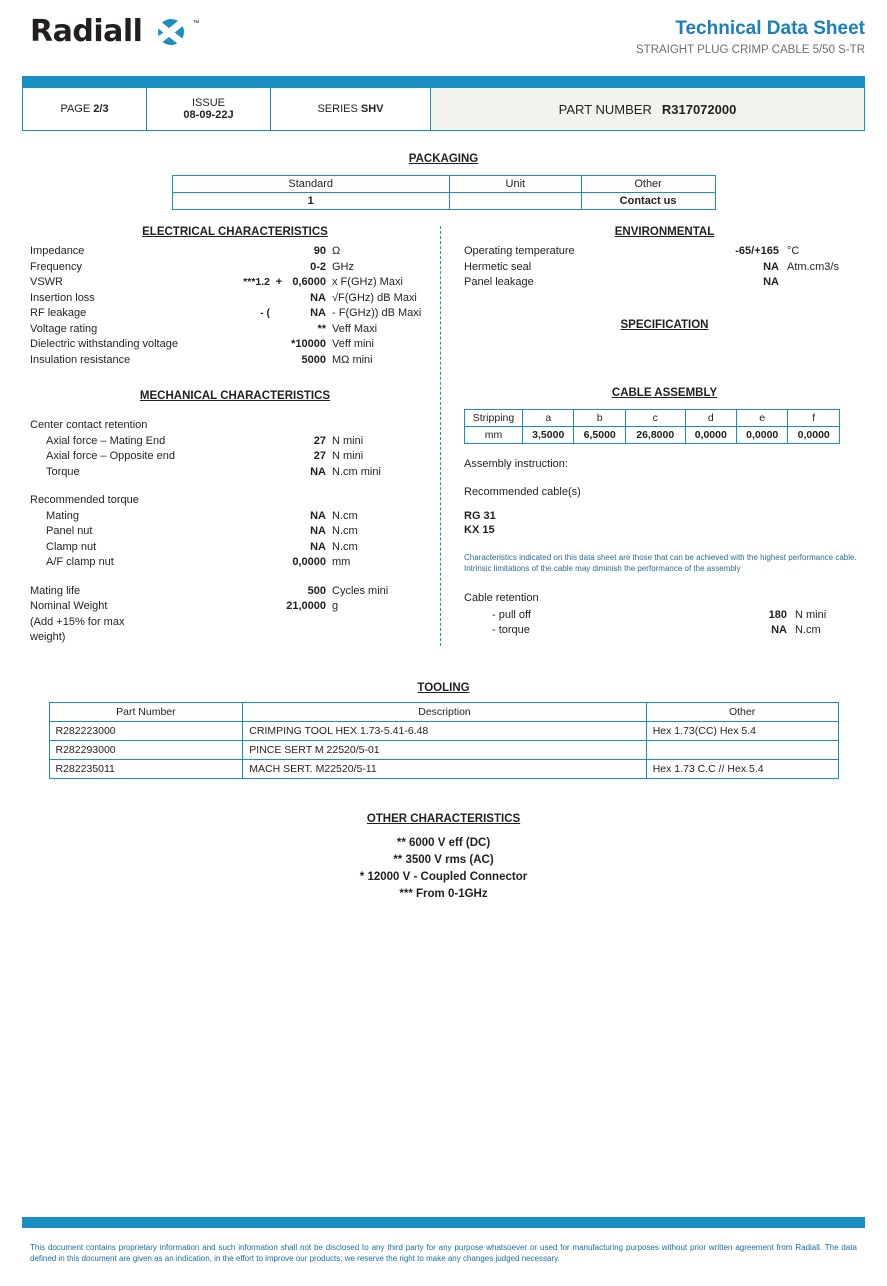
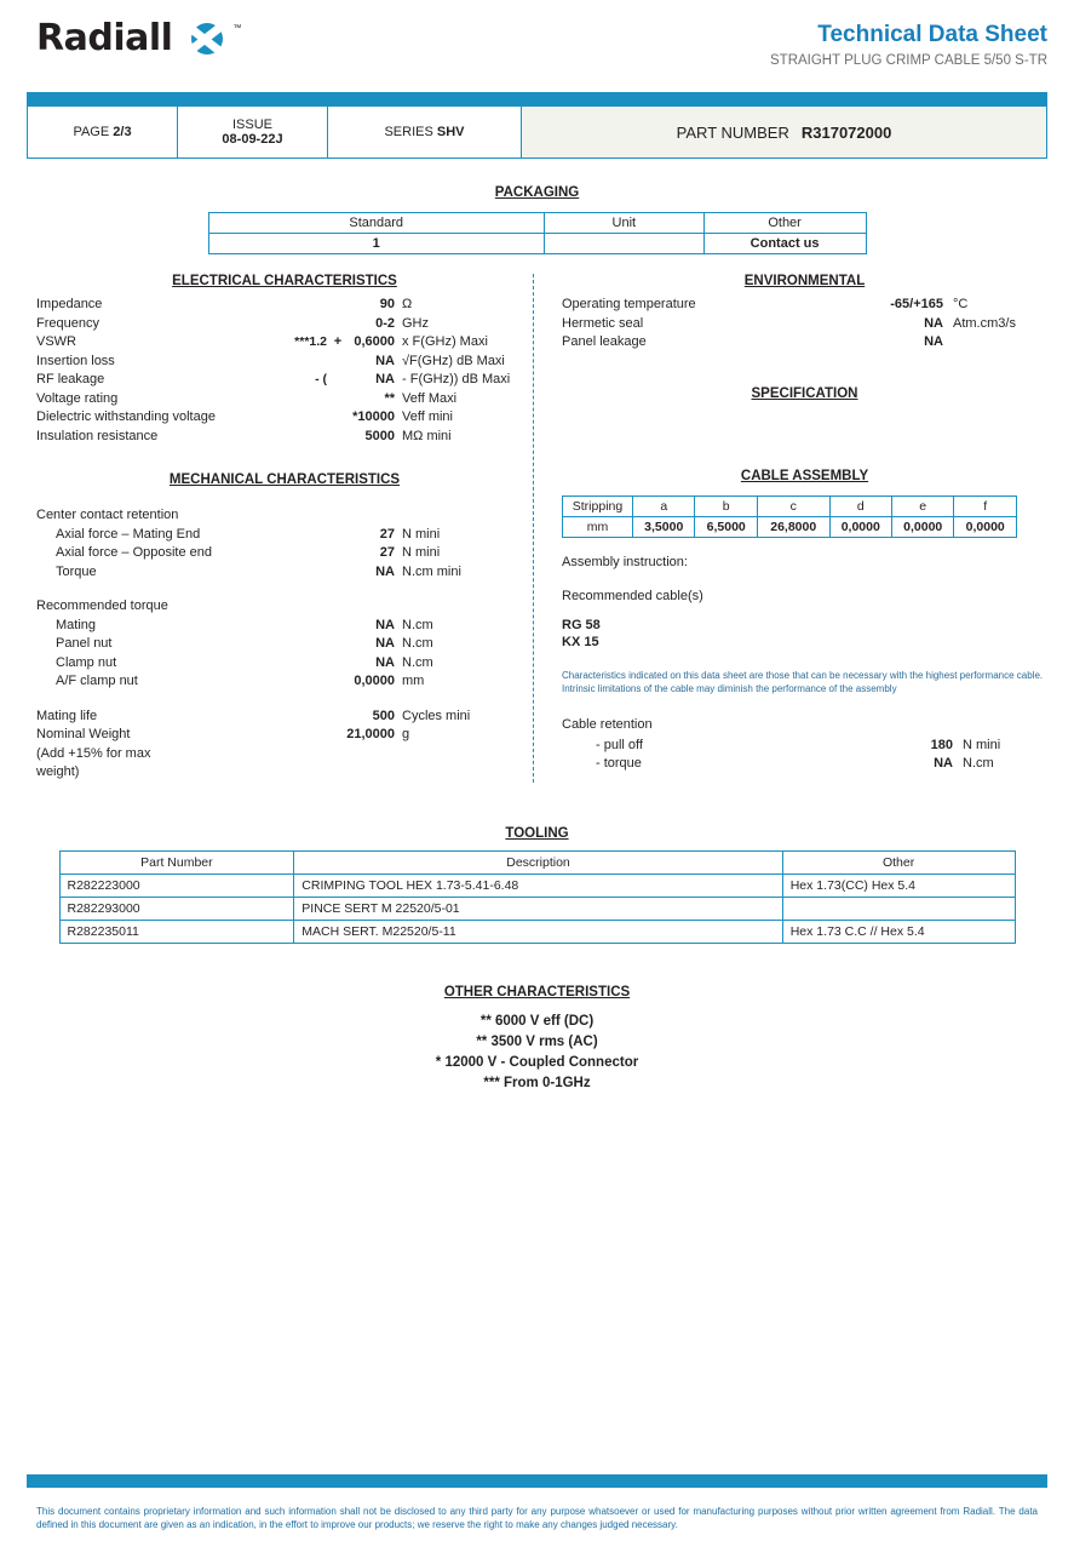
  Radiall
  Technical Data Sheet
  STRAIGHT PLUG CRIMP CABLE 5/50 S-TR
  PAGE 2/3
  ISSUE
  08-09-22J
  SERIES SHV
  PART NUMBER
  R317072000
  PACKAGING
  Standard	Unit	Other
  1		Contact us
  ELECTRICAL CHARACTERISTICS
  Impedance
  90
  Ω
  Frequency
  0-2
  GHz
  VSWR
  ***1.2
  +
  0,6000
  x F(GHz) Maxi
  Insertion loss
  NA
  √F(GHz) dB Maxi
  RF leakage
  - (
  NA
  - F(GHz)) dB Maxi
  Voltage rating
  **
  Veff Maxi
  Dielectric withstanding voltage
  *10000
  Veff mini
  Insulation resistance
  5000
  MΩ mini
  MECHANICAL CHARACTERISTICS
  Center contact retention
  Axial force – Mating End
  27
  N mini
  Axial force – Opposite end
  27
  N mini
  Torque
  NA
  N.cm mini
  Recommended torque
  Mating
  NA
  N.cm
  Panel nut
  NA
  N.cm
  Clamp nut
  NA
  N.cm
  A/F clamp nut
  0,0000
  mm
  Mating life
  500
  Cycles mini
  Nominal Weight
  21,0000
  g
  (Add +15% for max
  weight)
  ENVIRONMENTAL
  Operating temperature
  -65/+165
  °C
  Hermetic seal
  NA
  Atm.cm3/s
  Panel leakage
  NA
  SPECIFICATION
  CABLE ASSEMBLY
  Stripping	a	b	c	d	e	f
  mm	3,5000	6,5000	26,8000	0,0000	0,0000	0,0000
  Assembly instruction:
  Recommended cable(s)
- RG 31
+ RG 58
  KX 15
- Characteristics indicated on this data sheet are those that can be achieved with the highest performance cable. Intrinsic limitations of the cable may diminish the performance of the assembly
+ Characteristics indicated on this data sheet are those that can be necessary with the highest performance cable. Intrinsic limitations of the cable may diminish the performance of the assembly
  Cable retention
  - pull off
  180
  N mini
  - torque
  NA
  N.cm
  TOOLING
  Part Number	Description	Other
  R282223000	CRIMPING TOOL HEX 1.73-5.41-6.48	Hex 1.73(CC) Hex 5.4
  R282293000	PINCE SERT M 22520/5-01
  R282235011	MACH SERT. M22520/5-11	Hex 1.73 C.C // Hex 5.4
  OTHER CHARACTERISTICS
  ** 6000 V eff (DC)
  ** 3500 V rms (AC)
  * 12000 V - Coupled Connector
  *** From 0-1GHz
  This document contains proprietary information and such information shall not be disclosed to any third party for any purpose whatsoever or used for manufacturing purposes without prior written agreement from Radiall. The data defined in this document are given as an indication, in the effort to improve our products; we reserve the right to make any changes judged necessary.
